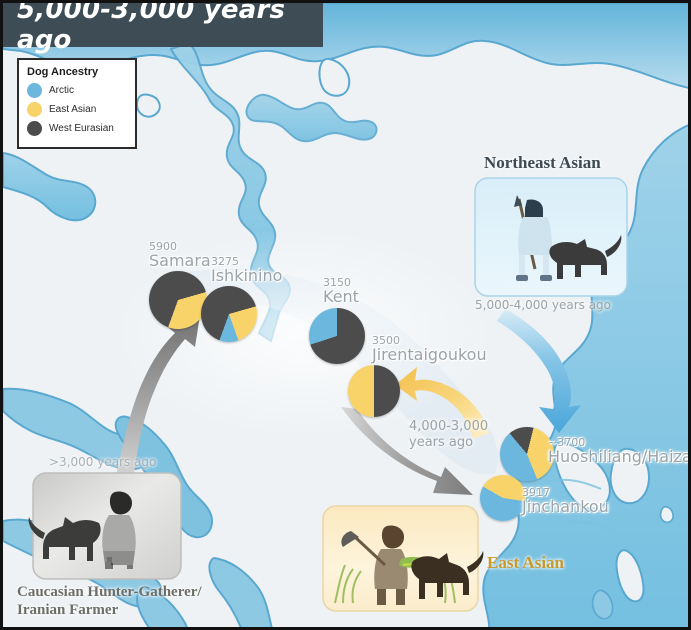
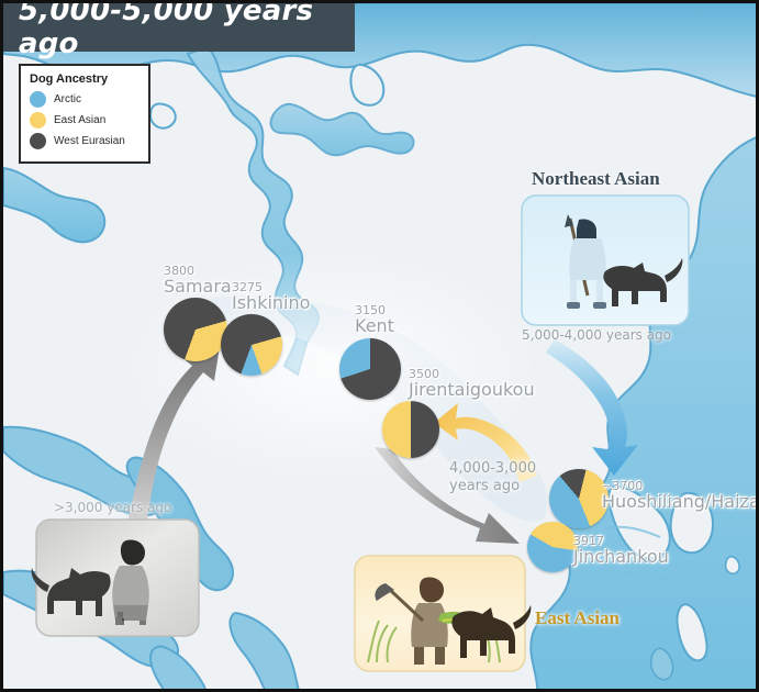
- 5,000-3,000 years ago
+ 5,000-5,000 years ago
  Dog Ancestry
  Arctic
  East Asian
  West Eurasian
- 5900
+ 3800
  Samara
  3275
  Ishkinino
  3150
  Kent
  3500
  Jirentaigoukou
  ~3700
  Huoshiliang/Haiza
  3917
  Jinchankou
  Northeast Asian
  5,000-4,000 years ago
  >3,000 years ago
- Caucasian Hunter-Gatherer/
- Iranian Farmer
  East Asian
  4,000-3,000
  years ago
